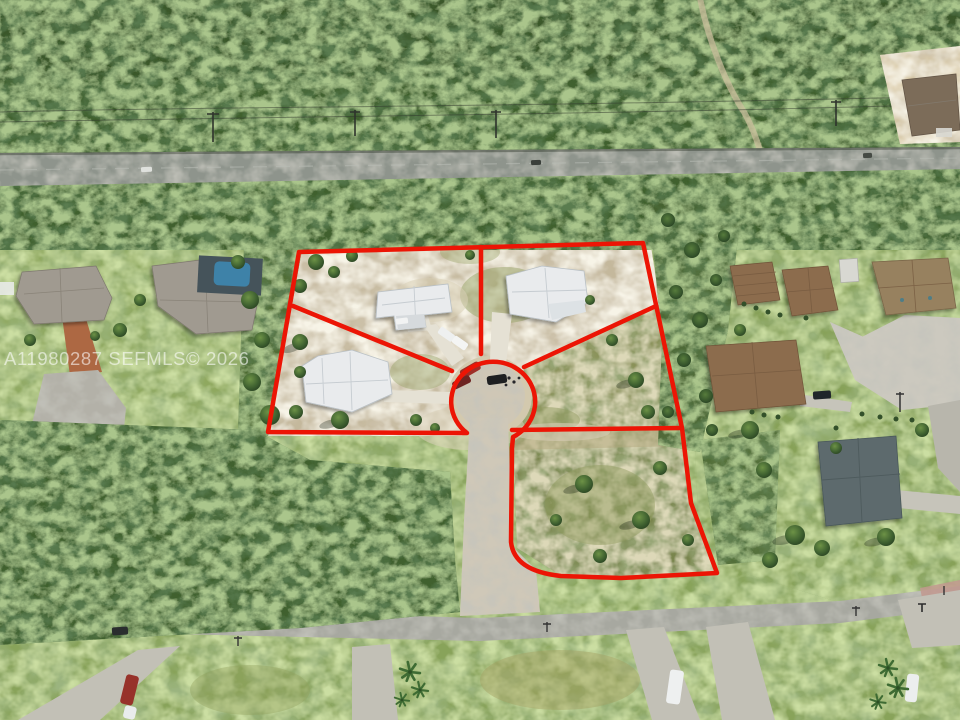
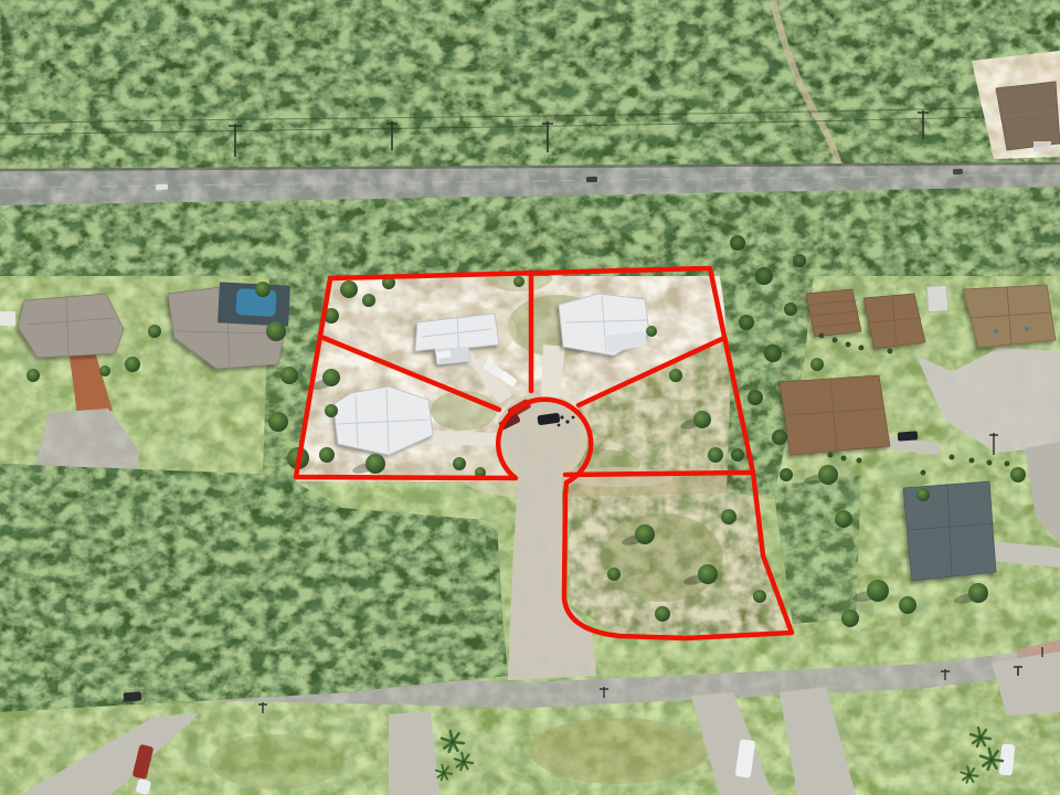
- A11980287 SEFMLS© 2026
